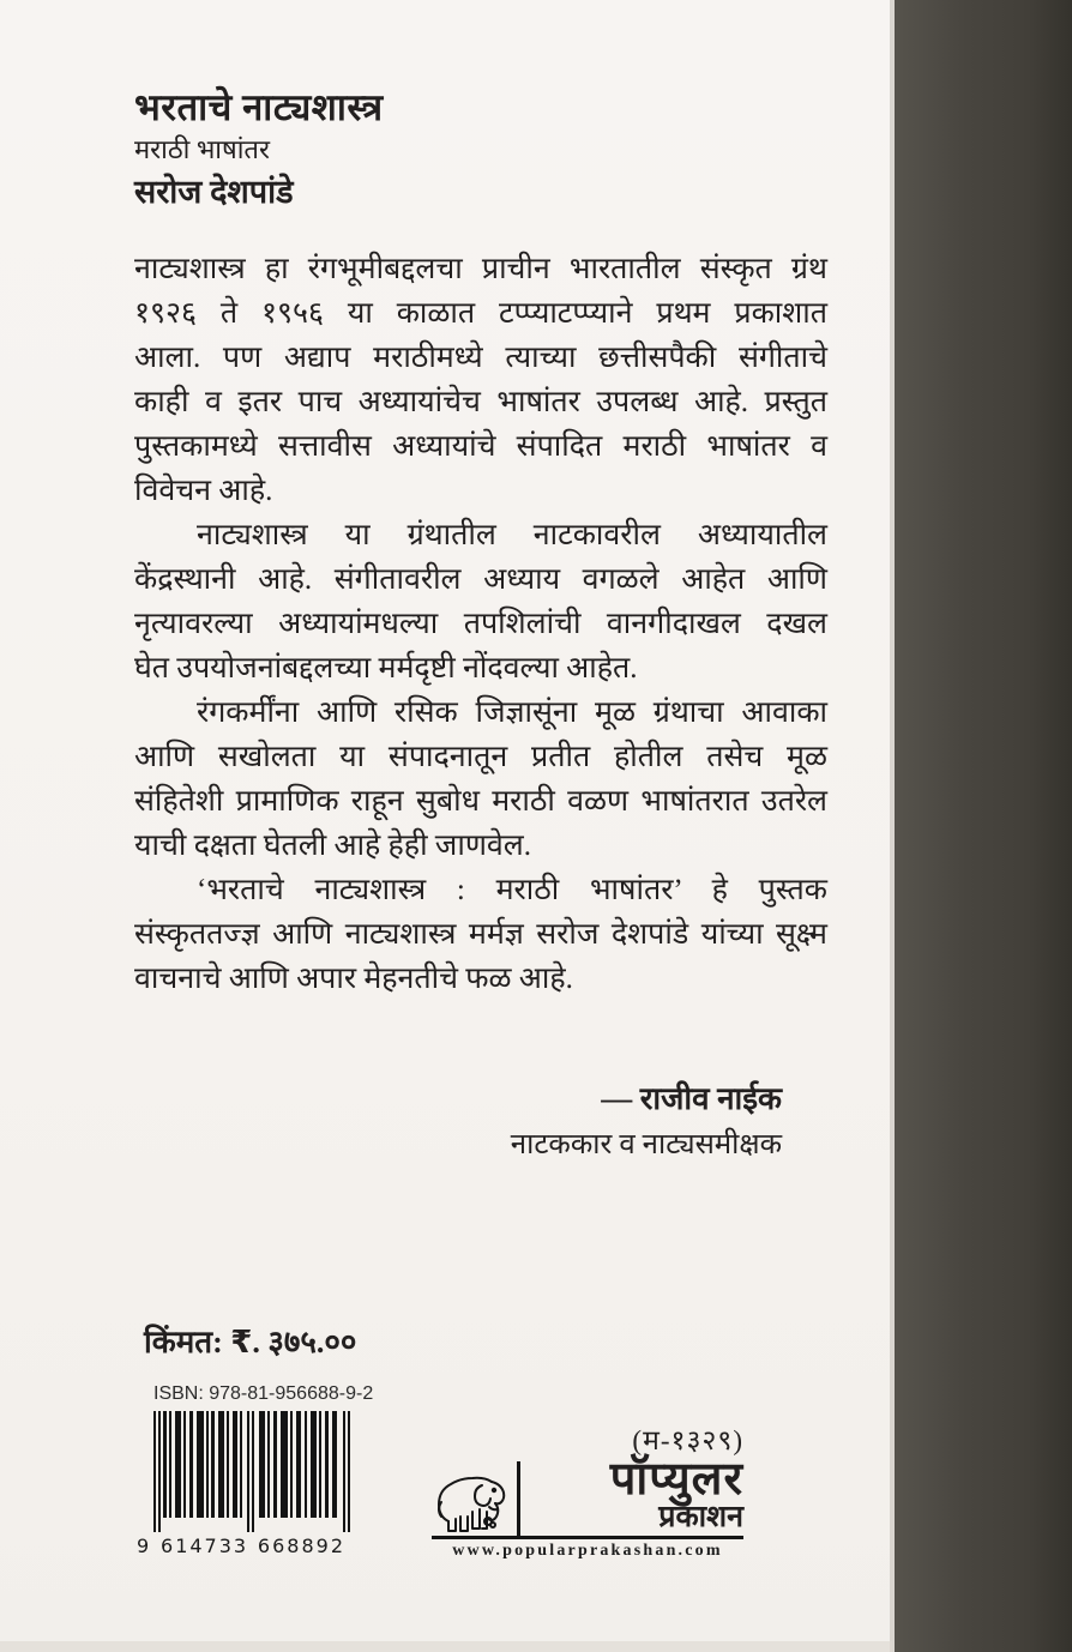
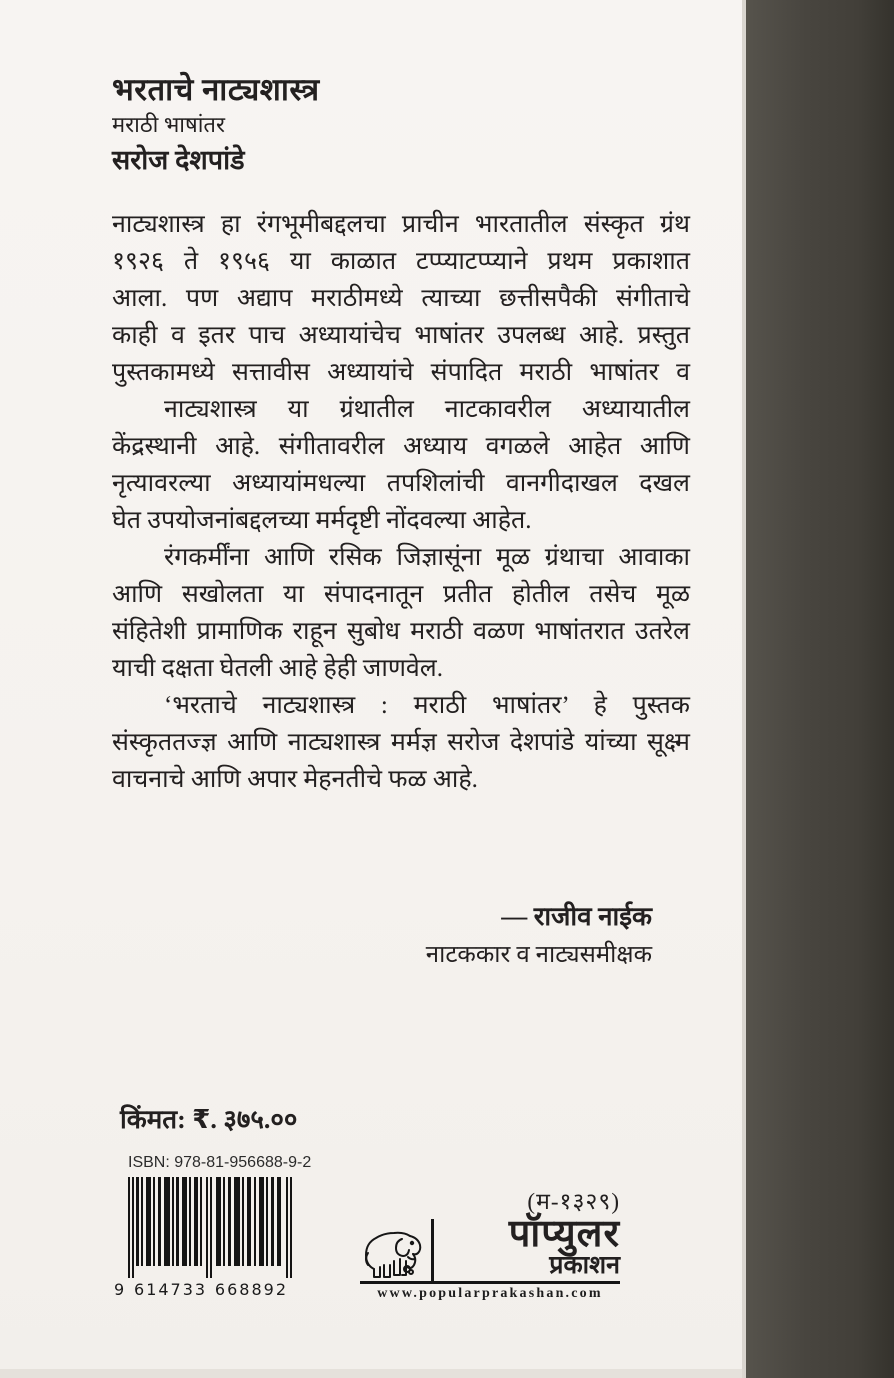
  भरताचे नाट्यशास्त्र
  मराठी भाषांतर
  सरोज देशपांडे
  नाट्यशास्त्र हा रंगभूमीबद्दलचा प्राचीन भारतातील संस्कृत ग्रंथ
  १९२६ ते १९५६ या काळात टप्प्याटप्प्याने प्रथम प्रकाशात
  आला. पण अद्याप मराठीमध्ये त्याच्या छत्तीसपैकी संगीताचे
  काही व इतर पाच अध्यायांचेच भाषांतर उपलब्ध आहे. प्रस्तुत
  पुस्तकामध्ये सत्तावीस अध्यायांचे संपादित मराठी भाषांतर व
- विवेचन आहे.
  नाट्यशास्त्र या ग्रंथातील नाटकावरील अध्यायातील
  केंद्रस्थानी आहे. संगीतावरील अध्याय वगळले आहेत आणि
  नृत्यावरल्या अध्यायांमधल्या तपशिलांची वानगीदाखल दखल
  घेत उपयोजनांबद्दलच्या मर्मदृष्टी नोंदवल्या आहेत.
  रंगकर्मींना आणि रसिक जिज्ञासूंना मूळ ग्रंथाचा आवाका
  आणि सखोलता या संपादनातून प्रतीत होतील तसेच मूळ
  संहितेशी प्रामाणिक राहून सुबोध मराठी वळण भाषांतरात उतरेल
  याची दक्षता घेतली आहे हेही जाणवेल.
  ‘भरताचे नाट्यशास्त्र : मराठी भाषांतर’ हे पुस्तक
  संस्कृततज्ज्ञ आणि नाट्यशास्त्र मर्मज्ञ सरोज देशपांडे यांच्या सूक्ष्म
  वाचनाचे आणि अपार मेहनतीचे फळ आहे.
  — राजीव नाईक
  नाटककार व नाट्यसमीक्षक
  किंमत: ₹. ३७५.००
  ISBN: 978-81-956688-9-2
  9
  614733
  668892
  (म-१३२९)
  पॉप्युलर
  प्रकाशन
  www.popularprakashan.com
